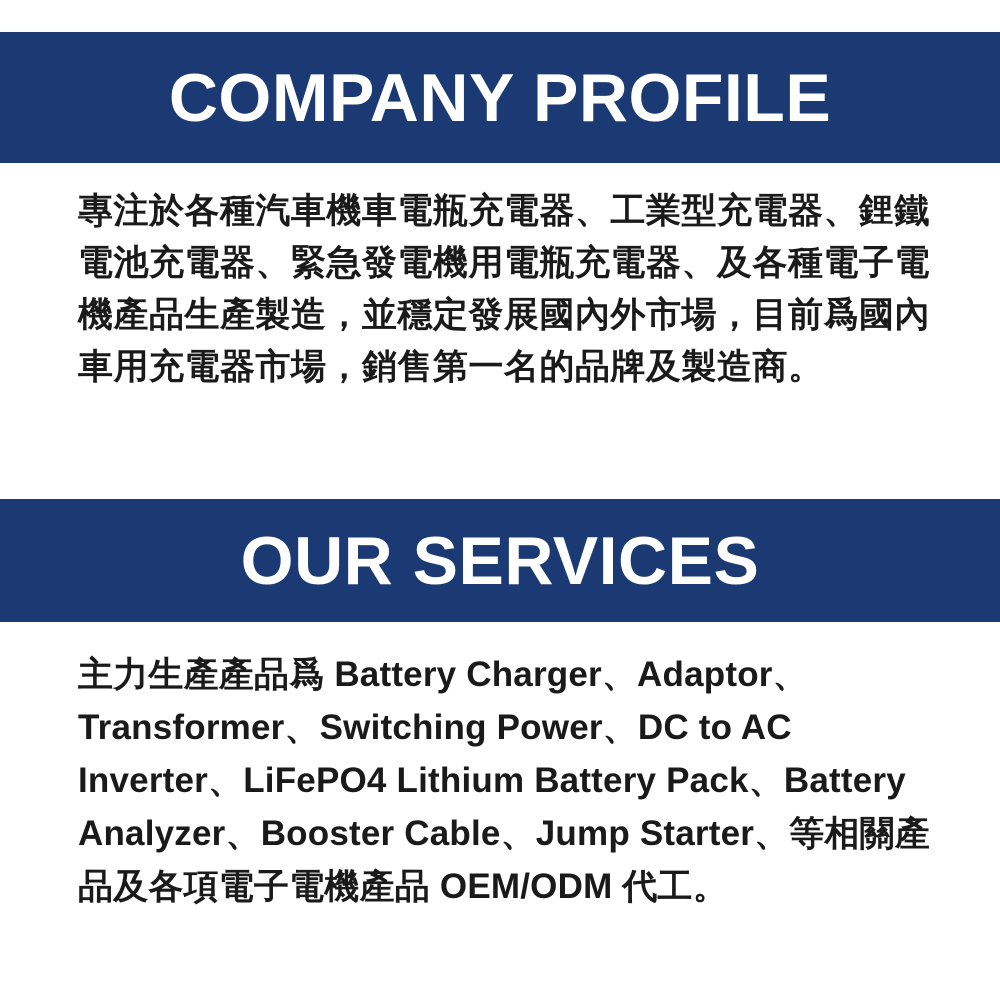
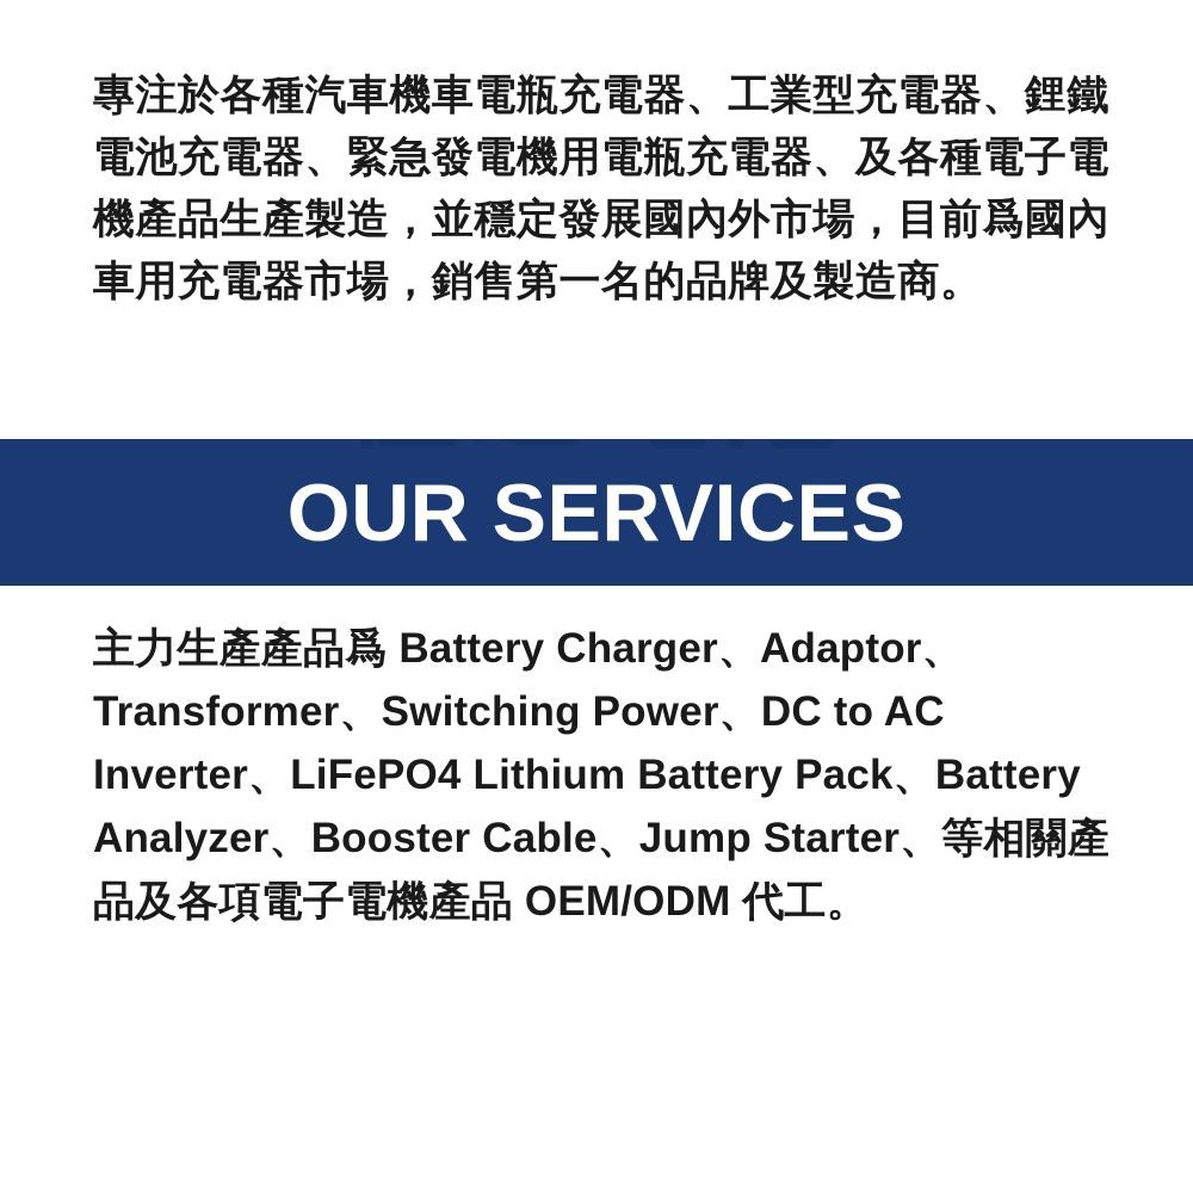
- COMPANY PROFILE
  專注於各種汽車機車電瓶充電器、工業型充電器、鋰鐵電池充電器、緊急發電機用電瓶充電器、及各種電子電機產品生產製造，並穩定發展國內外市場，目前爲國內車用充電器市場，銷售第一名的品牌及製造商。
  OUR SERVICES
  主力生產產品爲 Battery Charger、Adaptor、Transformer、Switching Power、DC to AC Inverter、LiFePO4 Lithium Battery Pack、Battery Analyzer、Booster Cable、Jump Starter、等相關產品及各項電子電機產品 OEM/ODM 代工。
